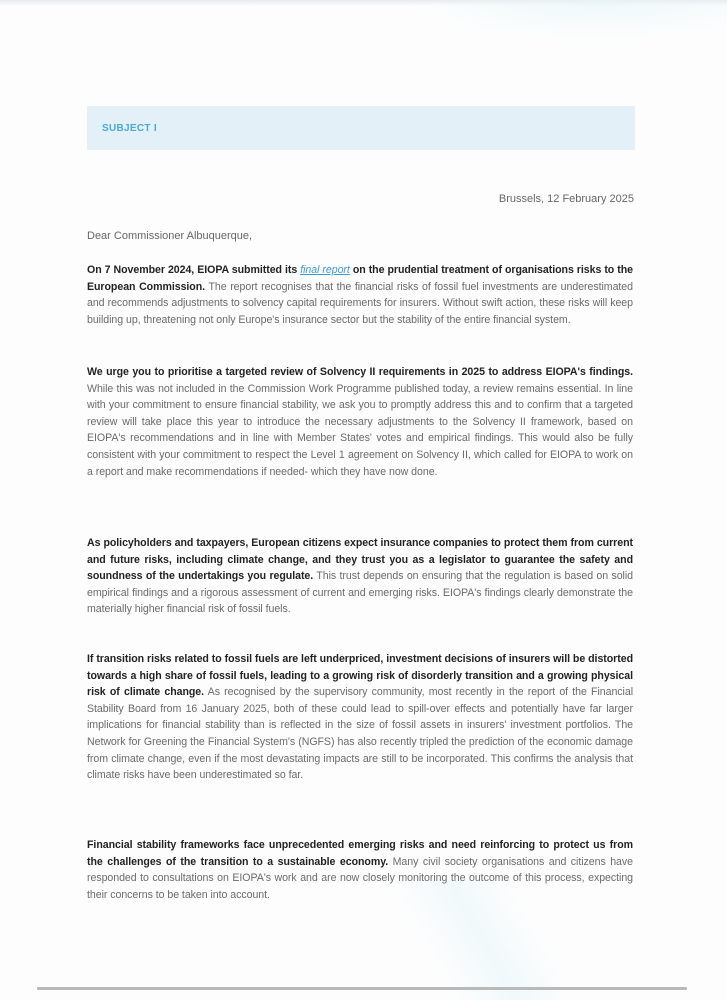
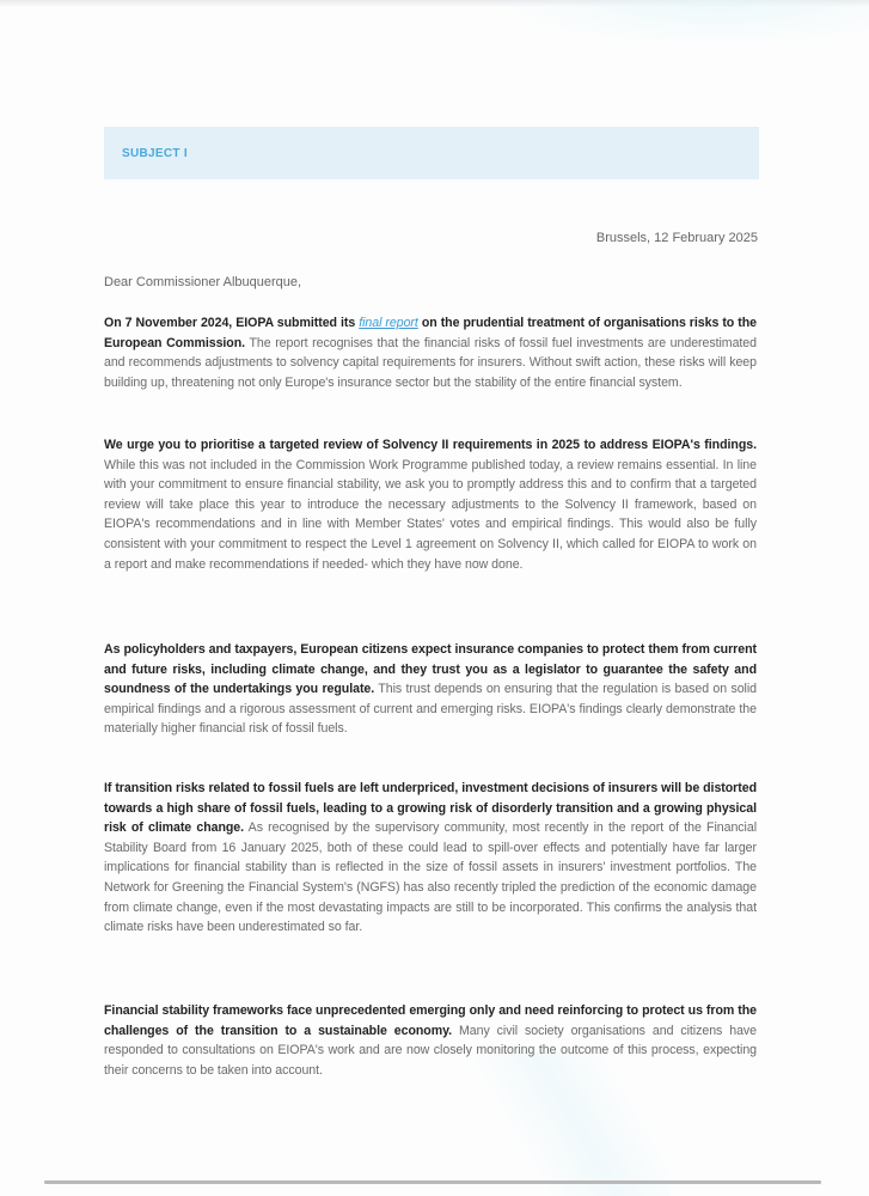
  SUBJECT I
  Brussels, 12 February 2025
  Dear Commissioner Albuquerque,
  On 7 November 2024, EIOPA submitted its final report on the prudential treatment of organisations risks to the European Commission. The report recognises that the financial risks of fossil fuel investments are underestimated and recommends adjustments to solvency capital requirements for insurers. Without swift action, these risks will keep building up, threatening not only Europe's insurance sector but the stability of the entire financial system.
  We urge you to prioritise a targeted review of Solvency II requirements in 2025 to address EIOPA's findings. While this was not included in the Commission Work Programme published today, a review remains essential. In line with your commitment to ensure financial stability, we ask you to promptly address this and to confirm that a targeted review will take place this year to introduce the necessary adjustments to the Solvency II framework, based on EIOPA's recommendations and in line with Member States' votes and empirical findings. This would also be fully consistent with your commitment to respect the Level 1 agreement on Solvency II, which called for EIOPA to work on a report and make recommendations if needed- which they have now done.
  As policyholders and taxpayers, European citizens expect insurance companies to protect them from current and future risks, including climate change, and they trust you as a legislator to guarantee the safety and soundness of the undertakings you regulate. This trust depends on ensuring that the regulation is based on solid empirical findings and a rigorous assessment of current and emerging risks. EIOPA's findings clearly demonstrate the materially higher financial risk of fossil fuels.
  If transition risks related to fossil fuels are left underpriced, investment decisions of insurers will be distorted towards a high share of fossil fuels, leading to a growing risk of disorderly transition and a growing physical risk of climate change. As recognised by the supervisory community, most recently in the report of the Financial Stability Board from 16 January 2025, both of these could lead to spill-over effects and potentially have far larger implications for financial stability than is reflected in the size of fossil assets in insurers' investment portfolios. The Network for Greening the Financial System's (NGFS) has also recently tripled the prediction of the economic damage from climate change, even if the most devastating impacts are still to be incorporated. This confirms the analysis that climate risks have been underestimated so far.
- Financial stability frameworks face unprecedented emerging risks and need reinforcing to protect us from the challenges of the transition to a sustainable economy. Many civil society organisations and citizens have responded to consultations on EIOPA's work and are now closely monitoring the outcome of this process, expecting their concerns to be taken into account.
+ Financial stability frameworks face unprecedented emerging only and need reinforcing to protect us from the challenges of the transition to a sustainable economy. Many civil society organisations and citizens have responded to consultations on EIOPA's work and are now closely monitoring the outcome of this process, expecting their concerns to be taken into account.
